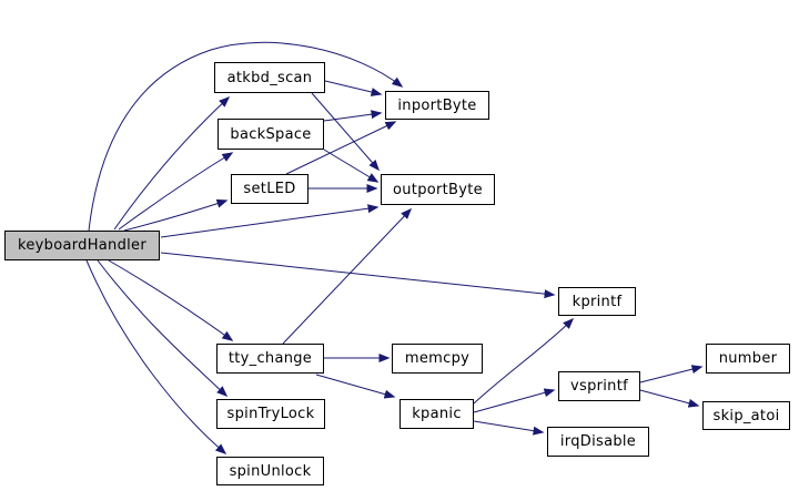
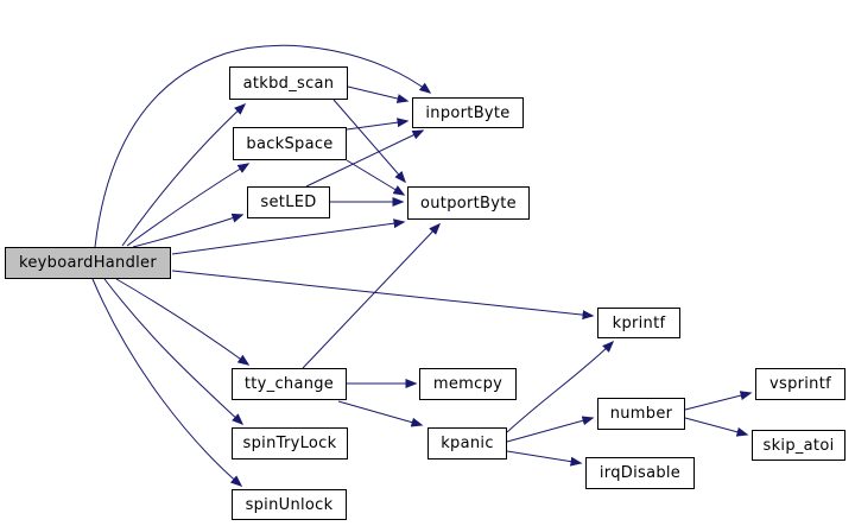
  keyboardHandler
  atkbd_scan
  backSpace
  setLED
  inportByte
  outportByte
  kprintf
  tty_change
  memcpy
  spinTryLock
  spinUnlock
  kpanic
- vsprintf
+ number
  irqDisable
- number
+ vsprintf
  skip_atoi
